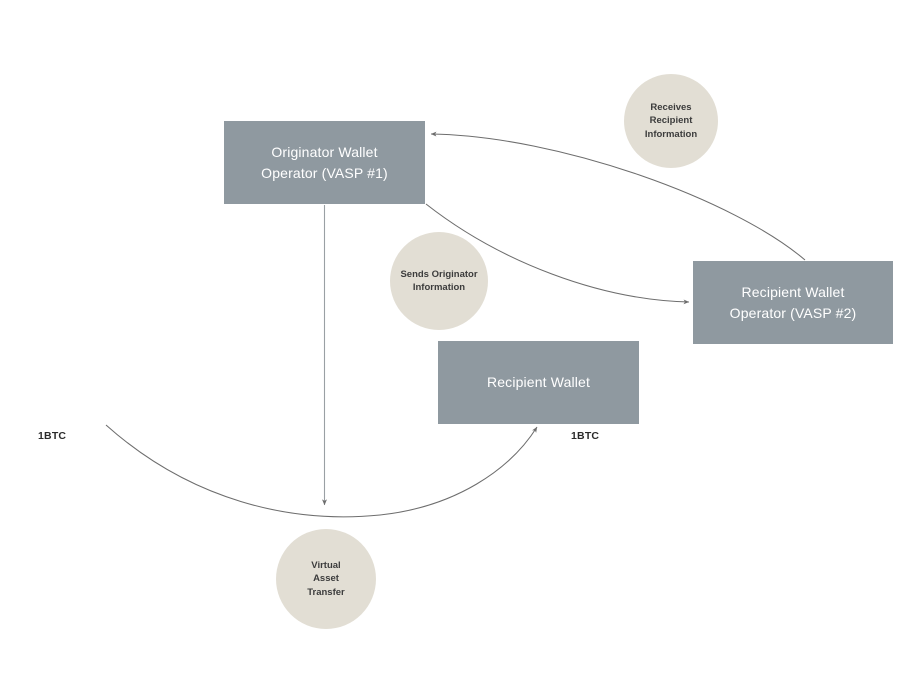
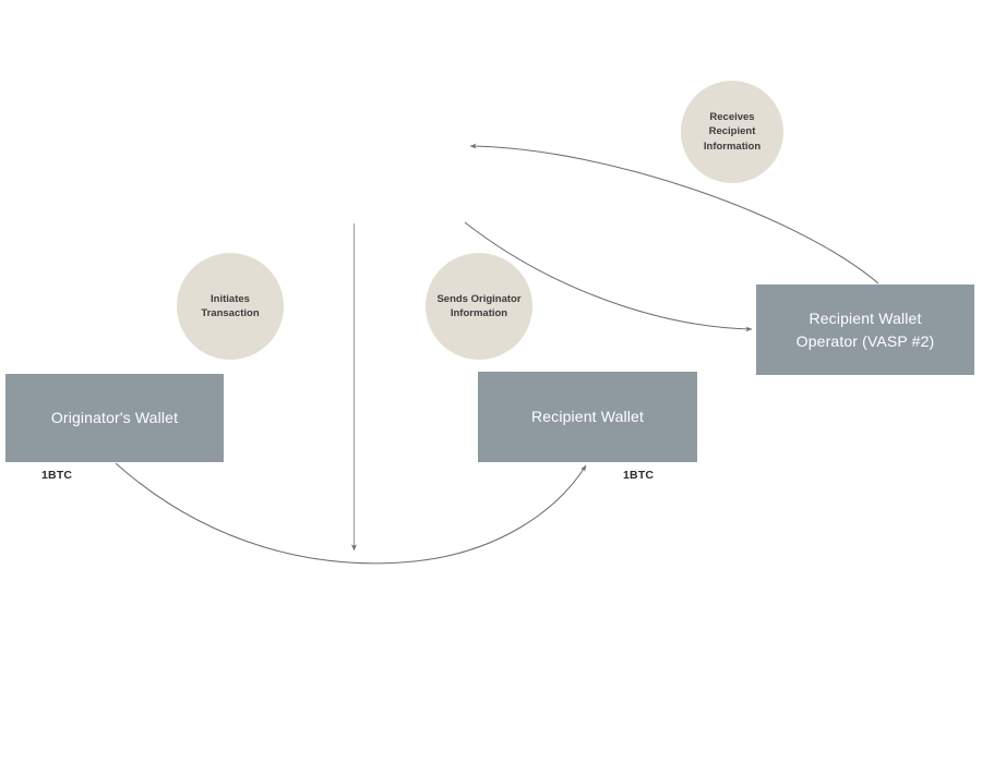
- Originator Wallet
- Operator (VASP #1)
  Recipient Wallet
  Operator (VASP #2)
+ Originator's Wallet
  Recipient Wallet
  Receives
  Recipient
  Information
+ Initiates
+ Transaction
  Sends Originator
  Information
- Virtual
- Asset
- Transfer
  1BTC
  1BTC
